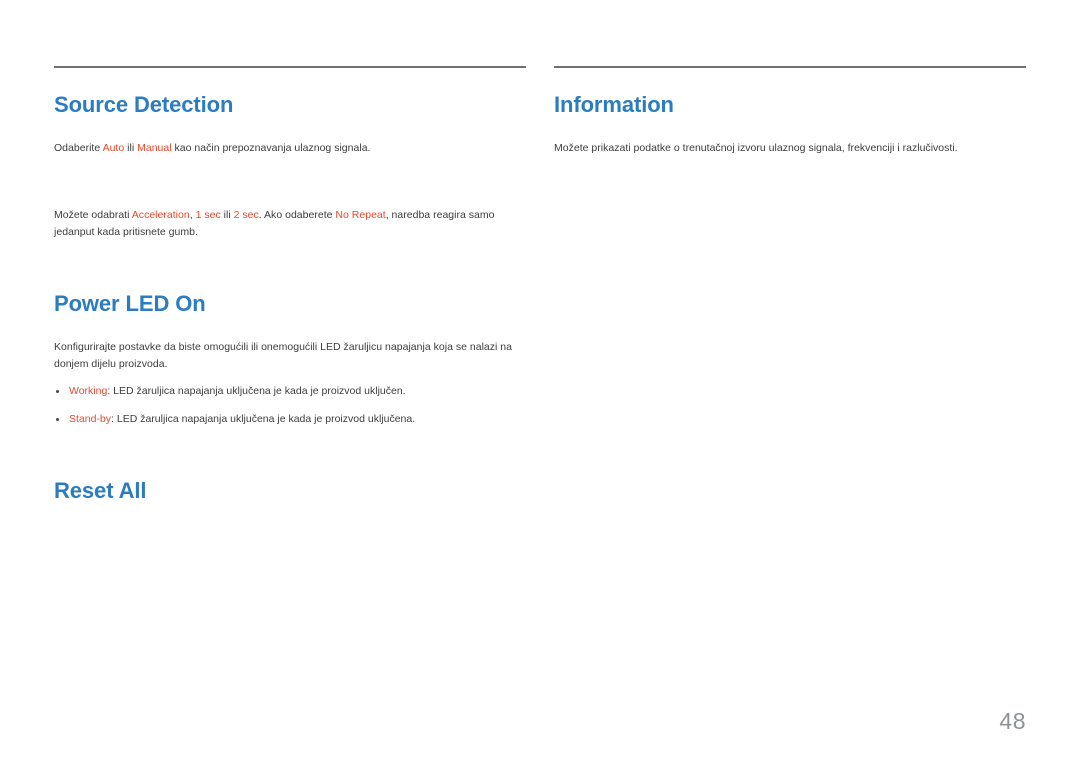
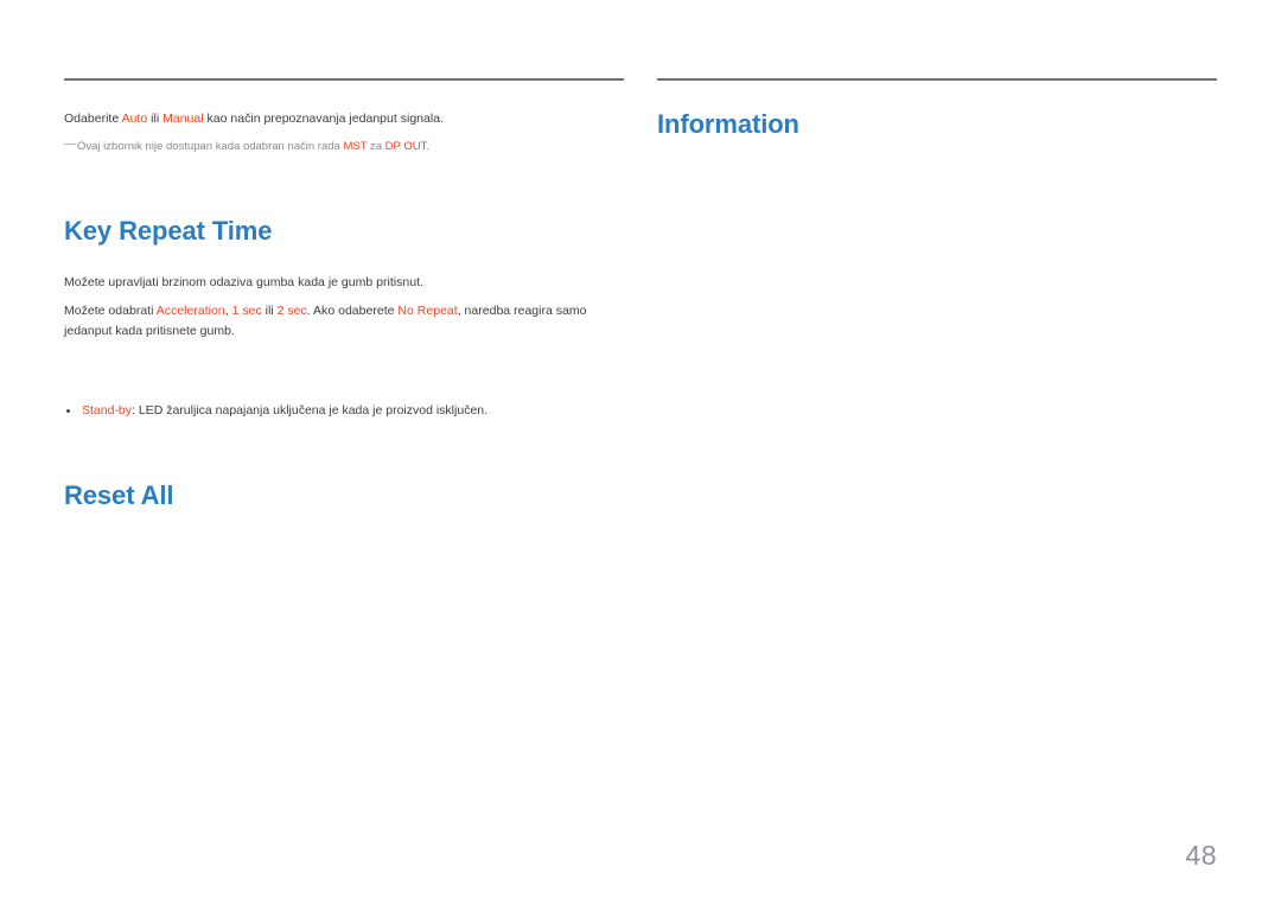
- Source Detection
- Odaberite Auto ili Manual kao način prepoznavanja ulaznog signala.
+ Odaberite Auto ili Manual kao način prepoznavanja jedanput signala.
+ ―
+ Ovaj izbornik nije dostupan kada odabran način rada MST za DP OUT.
+ Key Repeat Time
+ Možete upravljati brzinom odaziva gumba kada je gumb pritisnut.
  Možete odabrati Acceleration, 1 sec ili 2 sec. Ako odaberete No Repeat, naredba reagira samo jedanput kada pritisnete gumb.
- Power LED On
- Konfigurirajte postavke da biste omogućili ili onemogućili LED žaruljicu napajanja koja se nalazi na donjem dijelu proizvoda.
- Working: LED žaruljica napajanja uključena je kada je proizvod uključen.
- Stand-by: LED žaruljica napajanja uključena je kada je proizvod uključena.
+ Stand-by: LED žaruljica napajanja uključena je kada je proizvod isključen.
  Reset All
  Information
- Možete prikazati podatke o trenutačnoj izvoru ulaznog signala, frekvenciji i razlučivosti.
  48
